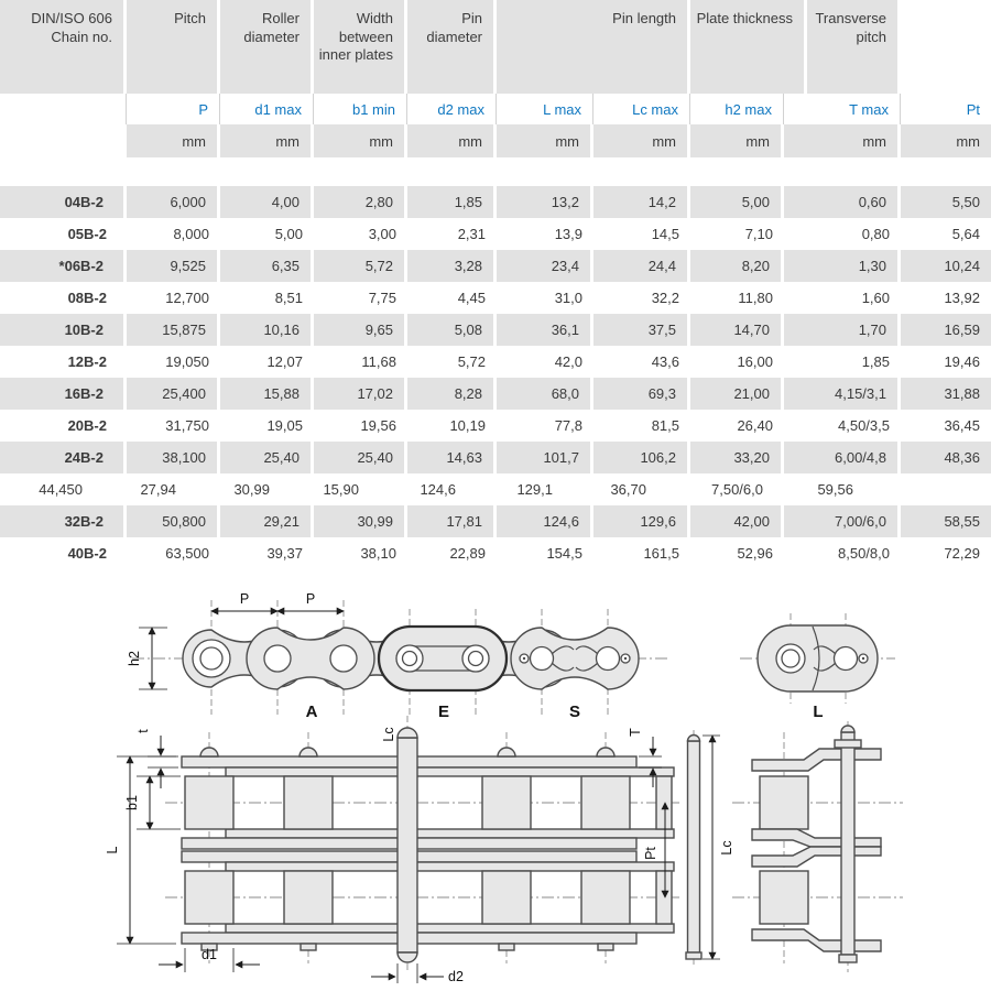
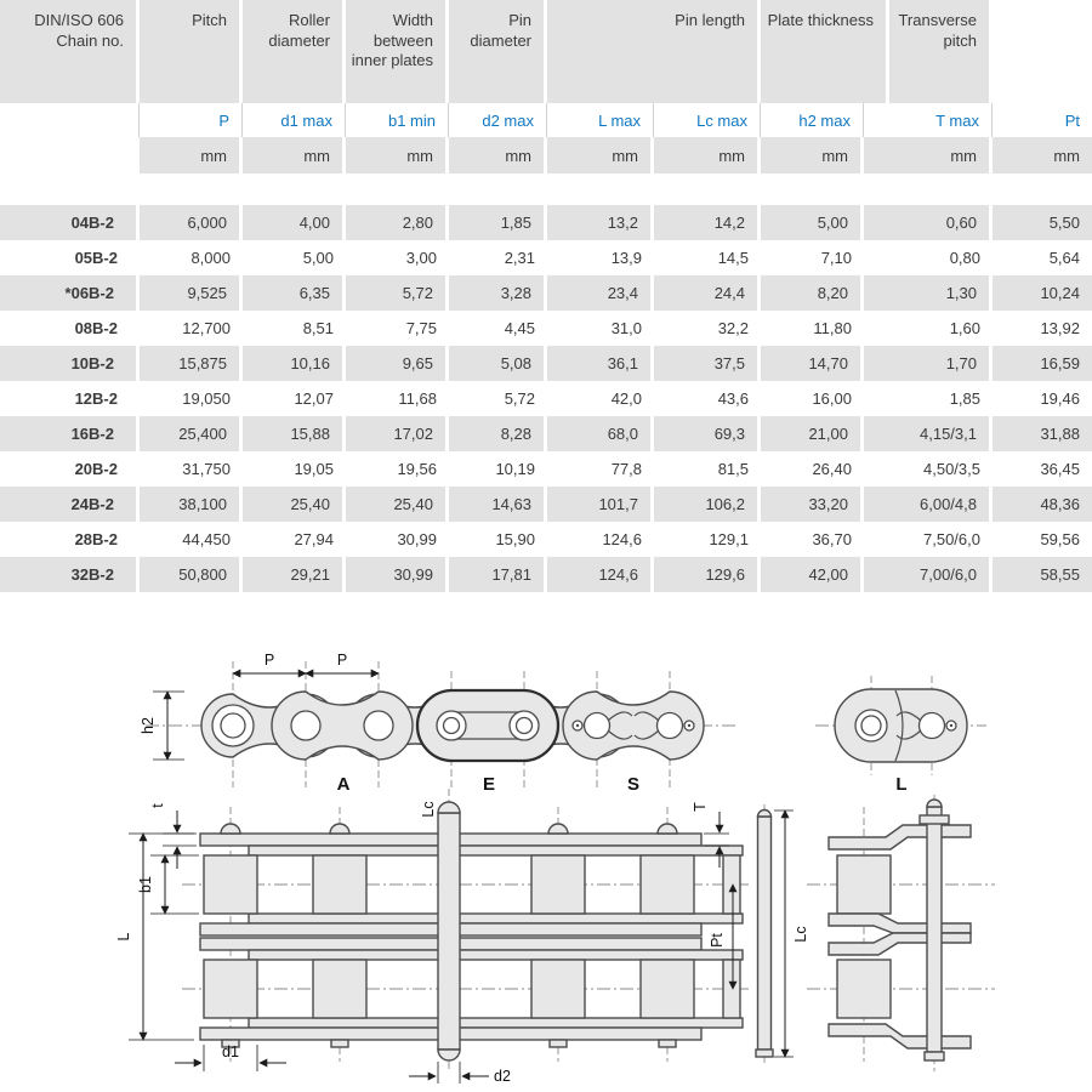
  DIN/ISO 606
  Chain no.
  Pitch
  Roller diameter
  Width between inner plates
  Pin diameter
  Pin length
  Plate thickness
  Transverse pitch
  P
  d1 max
  b1 min
  d2 max
  L max
  Lc max
  h2 max
  T max
  Pt
  mm
  mm
  mm
  mm
  mm
  mm
  mm
  mm
  mm
  04B-2
  6,000
  4,00
  2,80
  1,85
  13,2
  14,2
  5,00
  0,60
  5,50
  05B-2
  8,000
  5,00
  3,00
  2,31
  13,9
  14,5
  7,10
  0,80
  5,64
  *06B-2
  9,525
  6,35
  5,72
  3,28
  23,4
  24,4
  8,20
  1,30
  10,24
  08B-2
  12,700
  8,51
  7,75
  4,45
  31,0
  32,2
  11,80
  1,60
  13,92
  10B-2
  15,875
  10,16
  9,65
  5,08
  36,1
  37,5
  14,70
  1,70
  16,59
  12B-2
  19,050
  12,07
  11,68
  5,72
  42,0
  43,6
  16,00
  1,85
  19,46
  16B-2
  25,400
  15,88
  17,02
  8,28
  68,0
  69,3
  21,00
  4,15/3,1
  31,88
  20B-2
  31,750
  19,05
  19,56
  10,19
  77,8
  81,5
  26,40
  4,50/3,5
  36,45
  24B-2
  38,100
  25,40
  25,40
  14,63
  101,7
  106,2
  33,20
  6,00/4,8
  48,36
+ 28B-2
  44,450
  27,94
  30,99
  15,90
  124,6
  129,1
  36,70
  7,50/6,0
  59,56
  32B-2
  50,800
  29,21
  30,99
  17,81
  124,6
  129,6
  42,00
  7,00/6,0
  58,55
- 40B-2
- 63,500
- 39,37
- 38,10
- 22,89
- 154,5
- 161,5
- 52,96
- 8,50/8,0
- 72,29
  P
  P
  A
  E
  S
  L
  d1
  d2
